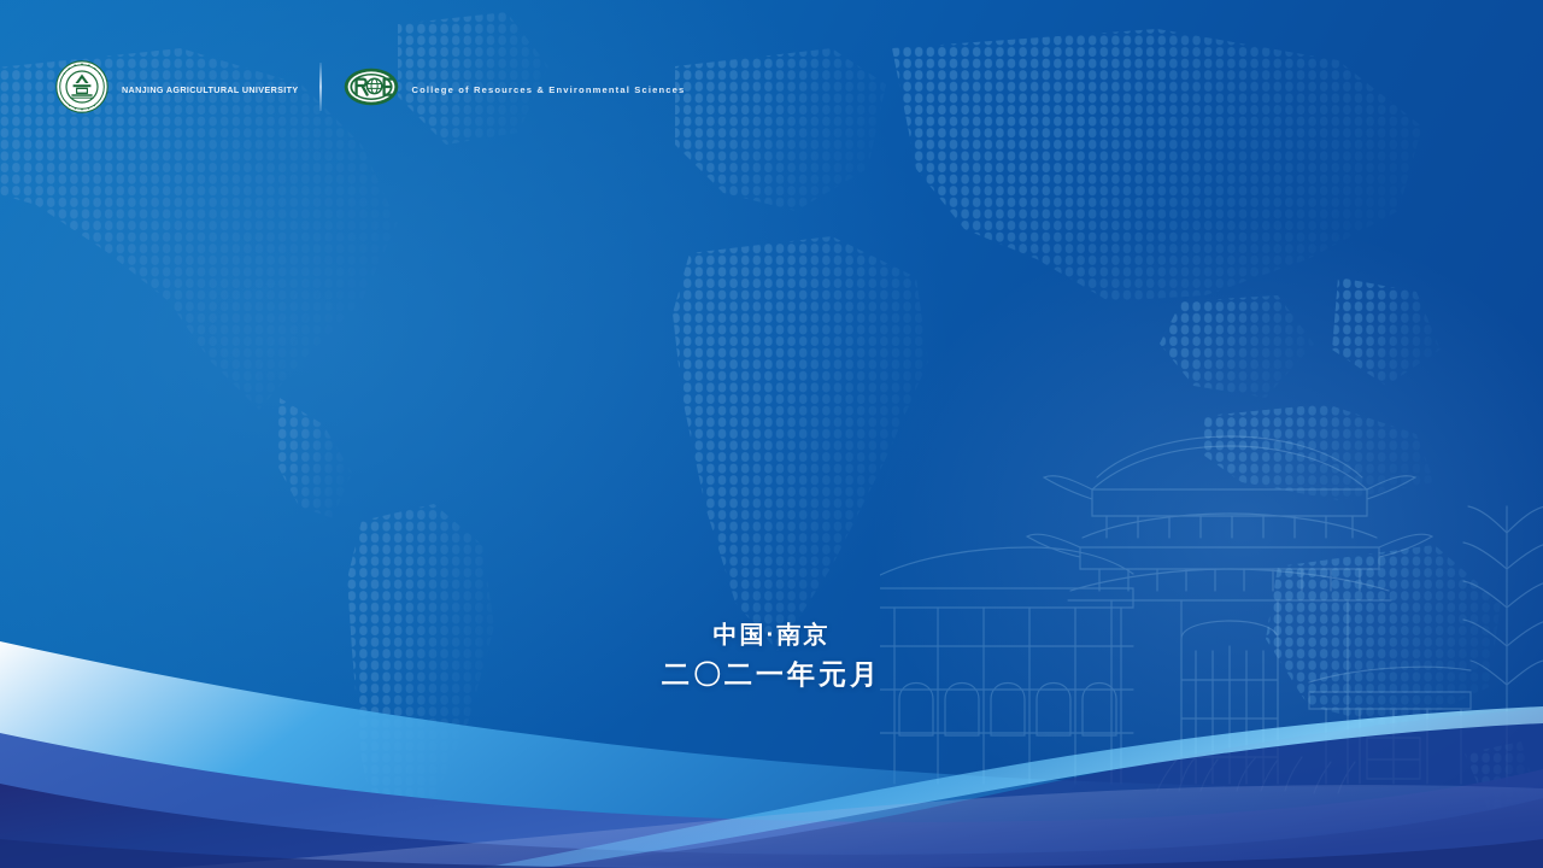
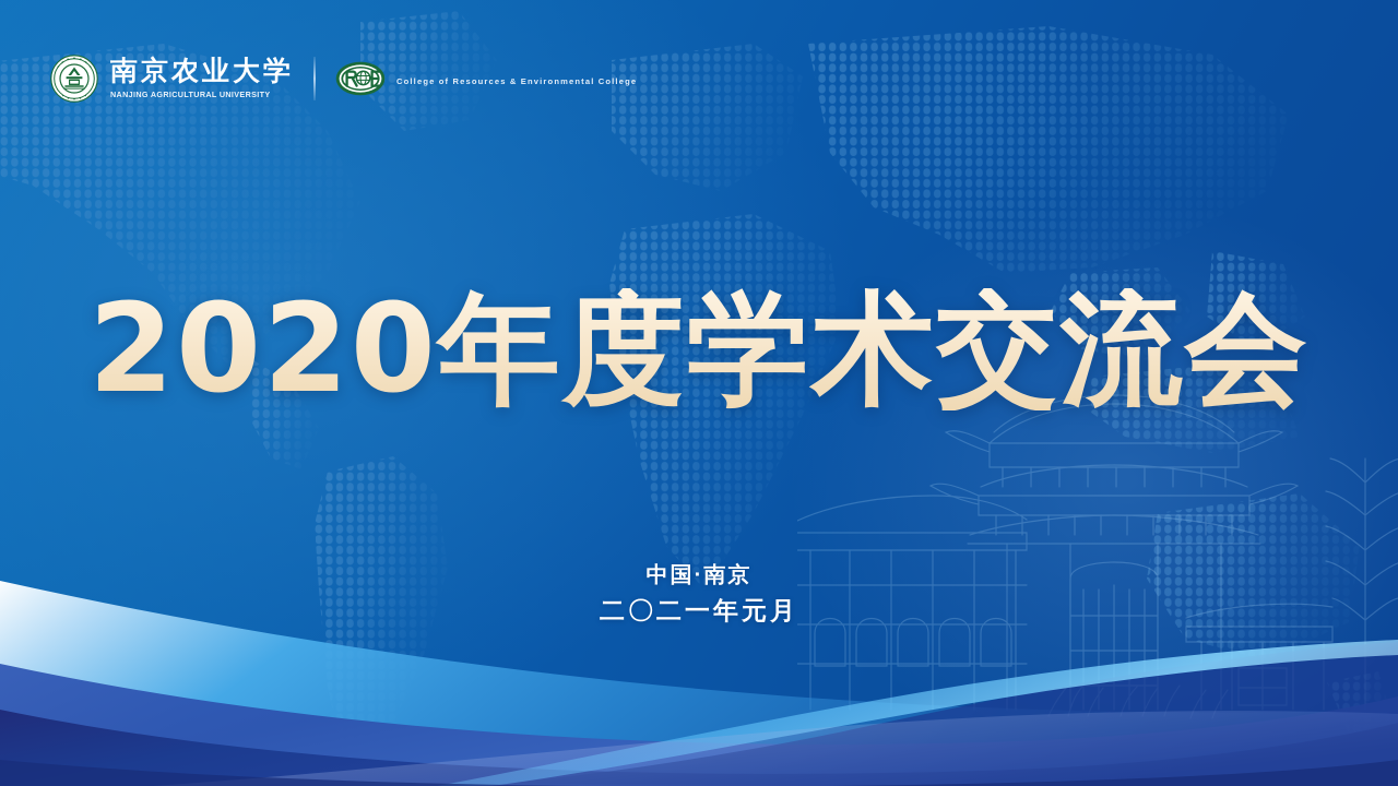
+ 南京农业大学
  NANJING AGRICULTURAL UNIVERSITY
- College of Resources & Environmental Sciences
+ College of Resources & Environmental College
+ 2020年度学术交流会
  中国·南京
  二〇二一年元月
